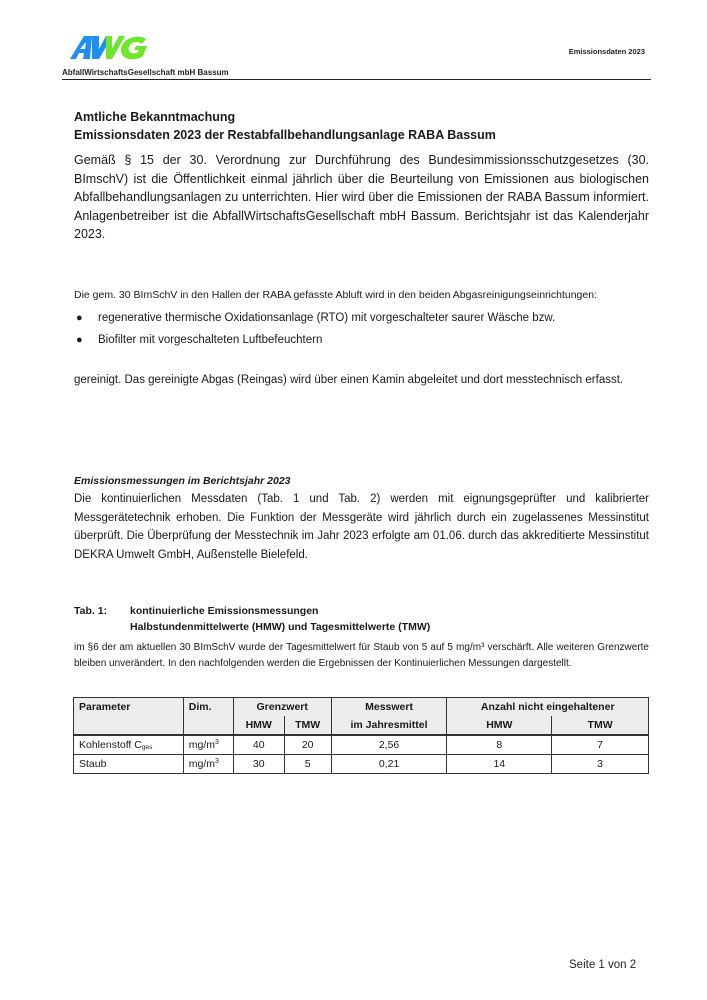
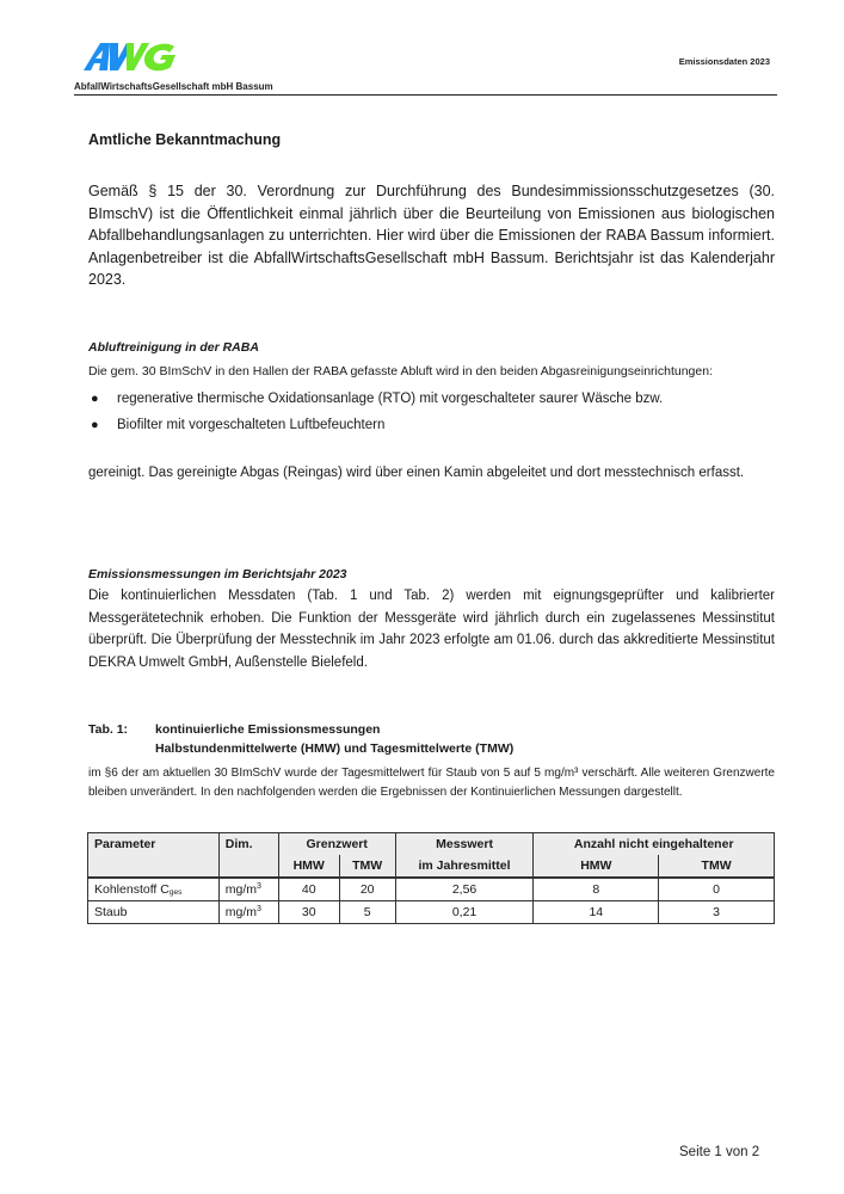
  Emissionsdaten 2023
  AbfallWirtschaftsGesellschaft mbH Bassum
  Amtliche Bekanntmachung
- Emissionsdaten 2023 der Restabfallbehandlungsanlage RABA Bassum
  Gemäß § 15 der 30. Verordnung zur Durchführung des Bundesimmissionsschutzgesetzes (30. BImschV) ist die Öffentlichkeit einmal jährlich über die Beurteilung von Emissionen aus biologischen Abfallbehandlungsanlagen zu unterrichten. Hier wird über die Emissionen der RABA Bassum informiert. Anlagenbetreiber ist die AbfallWirtschaftsGesellschaft mbH Bassum. Berichtsjahr ist das Kalenderjahr 2023.
+ Abluftreinigung in der RABA
  Die gem. 30 BImSchV in den Hallen der RABA gefasste Abluft wird in den beiden Abgasreinigungseinrichtungen:
  ●
  regenerative thermische Oxidationsanlage (RTO) mit vorgeschalteter saurer Wäsche bzw.
  ●
  Biofilter mit vorgeschalteten Luftbefeuchtern
  gereinigt. Das gereinigte Abgas (Reingas) wird über einen Kamin abgeleitet und dort messtechnisch erfasst.
  Emissionsmessungen im Berichtsjahr 2023
  Die kontinuierlichen Messdaten (Tab. 1 und Tab. 2) werden mit eignungsgeprüfter und kalibrierter Messgerätetechnik erhoben. Die Funktion der Messgeräte wird jährlich durch ein zugelassenes Messinstitut überprüft. Die Überprüfung der Messtechnik im Jahr 2023 erfolgte am 01.06. durch das akkreditierte Messinstitut DEKRA Umwelt GmbH, Außenstelle Bielefeld.
  Tab. 1:
  kontinuierliche Emissionsmessungen
  Halbstundenmittelwerte (HMW) und Tagesmittelwerte (TMW)
  im §6 der am aktuellen 30 BImSchV wurde der Tagesmittelwert für Staub von 5 auf 5 mg/m³ verschärft. Alle weiteren Grenzwerte bleiben unverändert. In den nachfolgenden werden die Ergebnissen der Kontinuierlichen Messungen dargestellt.
  Parameter	Dim.	Grenzwert	Messwert	Anzahl nicht eingehaltener
  HMW	TMW	im Jahresmittel	HMW	TMW
- Kohlenstoff C	mg/m	40	20	2,56	8	7
+ Kohlenstoff C	mg/m	40	20	2,56	8	0
  Staub	mg/m	30	5	0,21	14	3
  Seite 1 von 2
